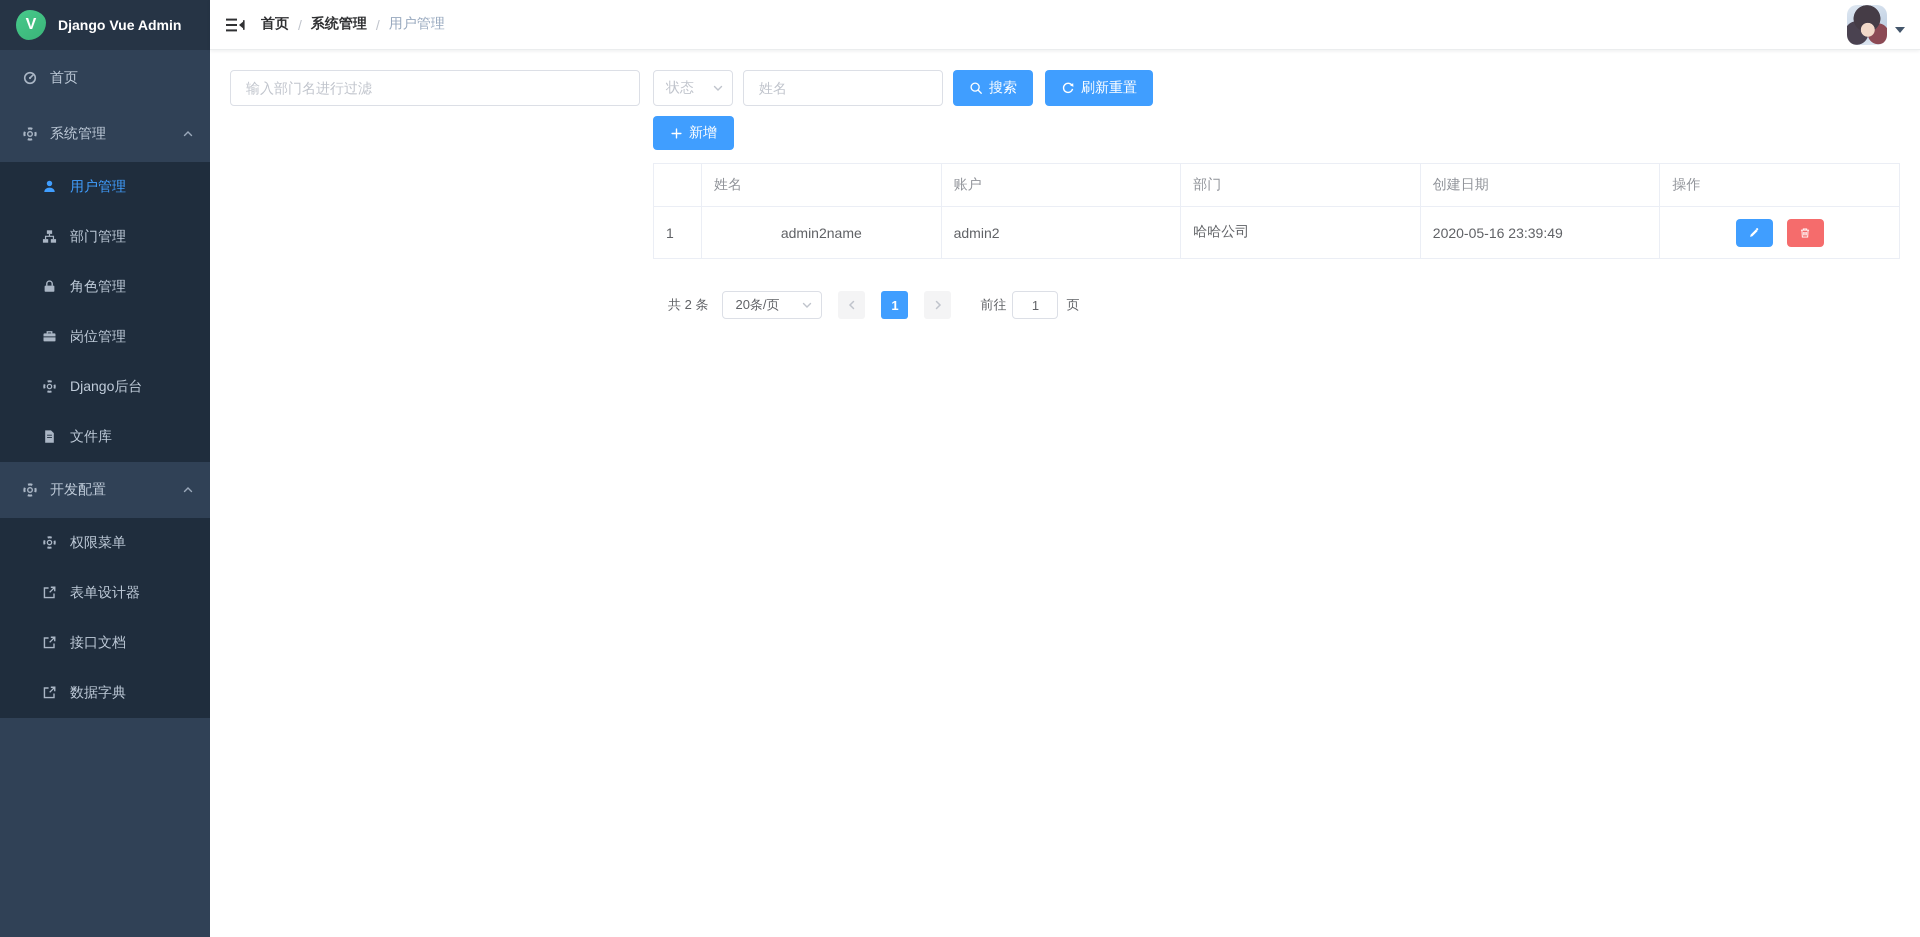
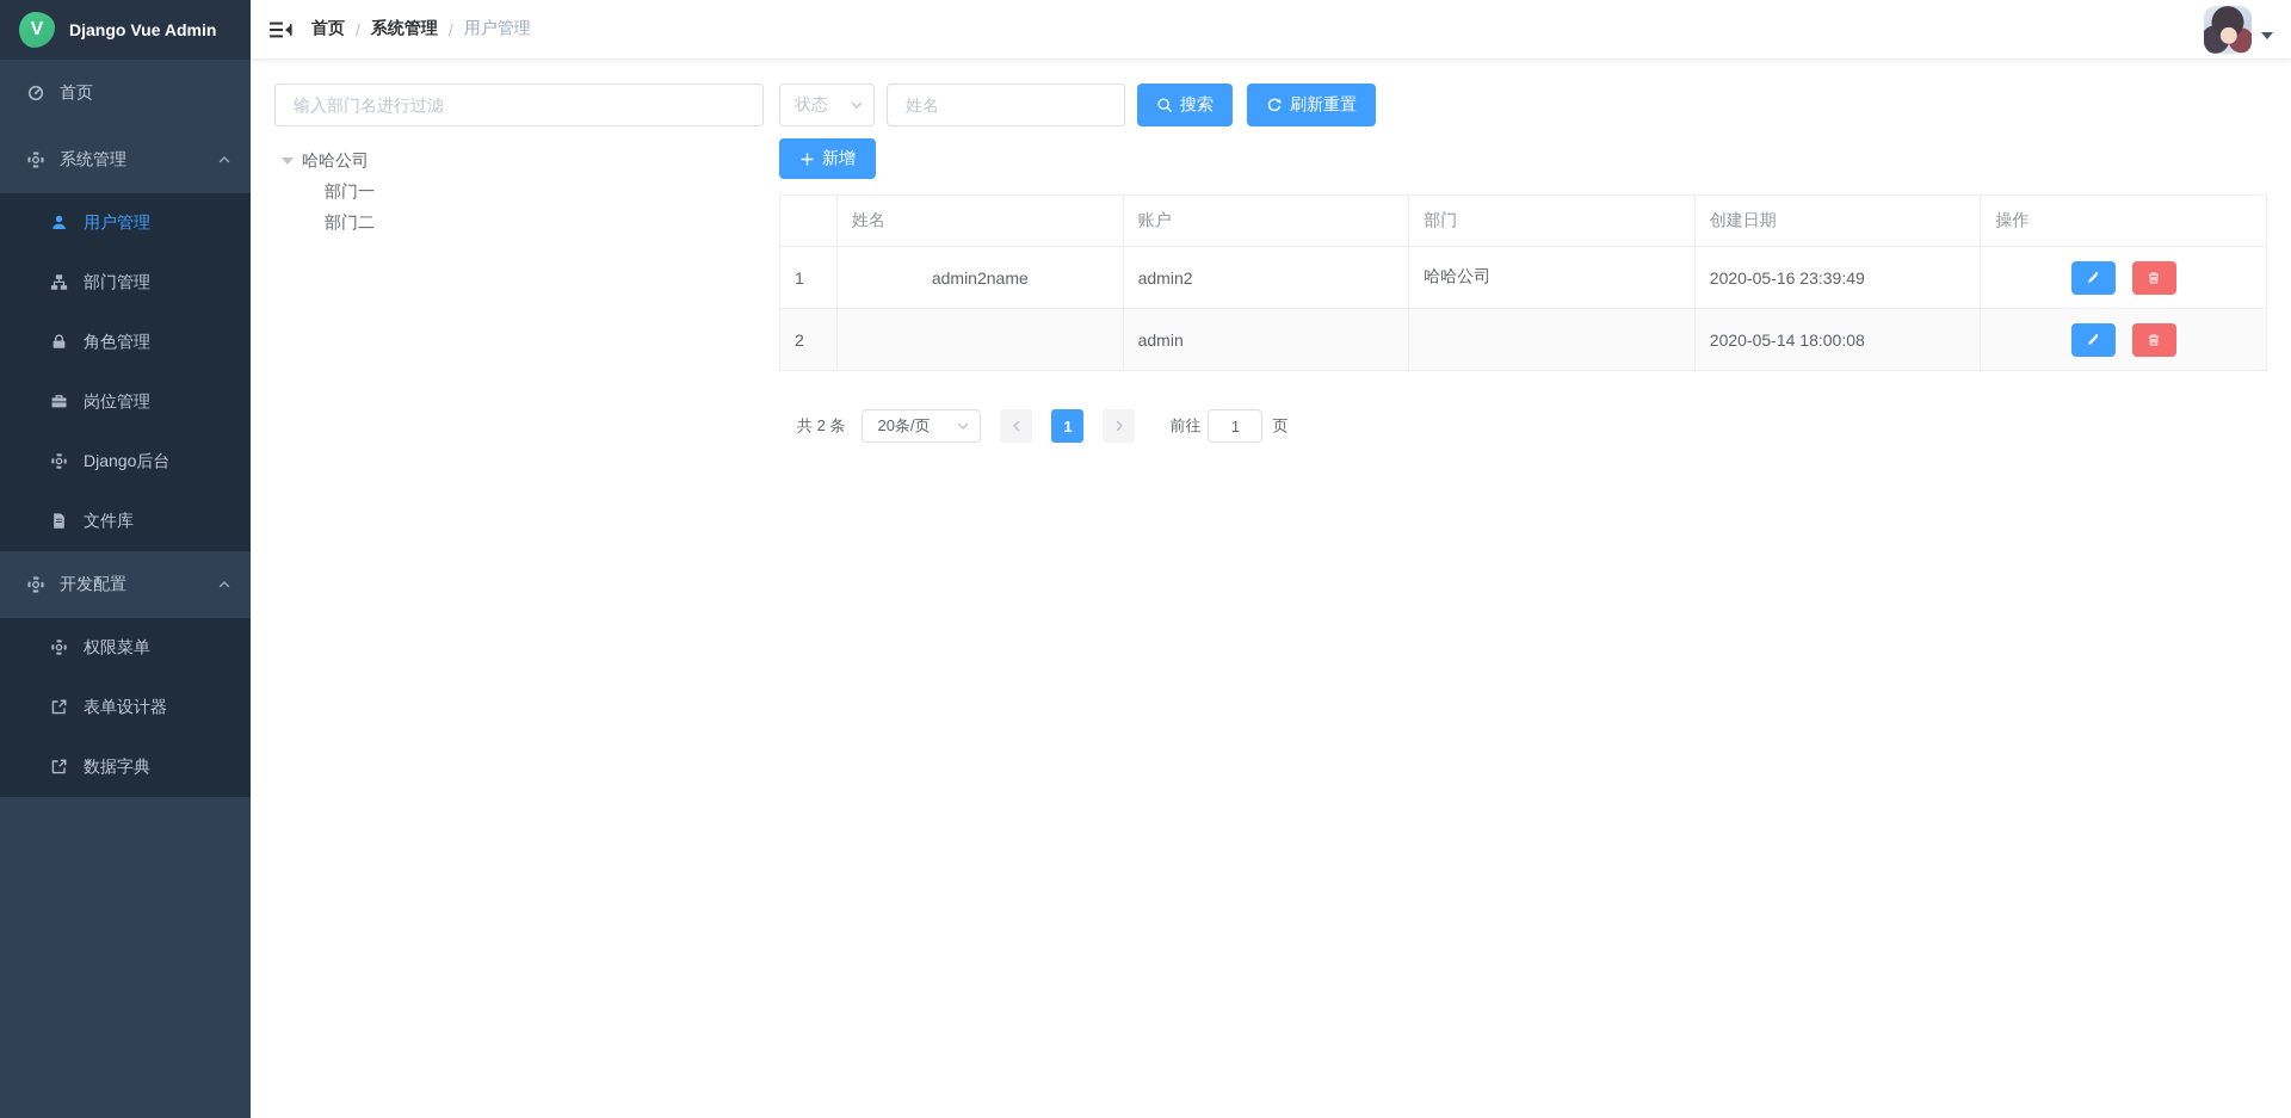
  V
  Django Vue Admin
  首页
  系统管理
  用户管理
  部门管理
  角色管理
  岗位管理
  Django后台
  文件库
  开发配置
  权限菜单
  表单设计器
- 接口文档
  数据字典
  首页
  /
  系统管理
  /
  用户管理
  输入部门名进行过滤
+ 哈哈公司
+ 部门一
+ 部门二
  状态
  姓名
  搜索
  刷新重置
  新增
  	姓名	账户	部门	创建日期	操作
  1	admin2name	admin2	哈哈公司	2020-05-16 23:39:49
+ 2		admin		2020-05-14 18:00:08
  共 2 条
  20条/页
  1
  前往
  1
  页
